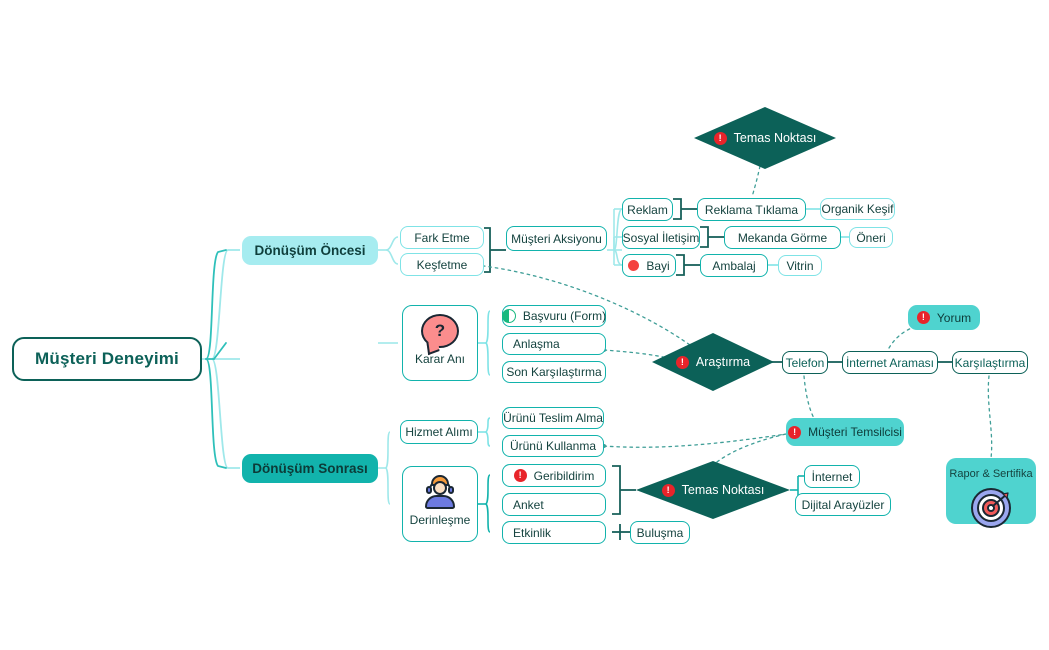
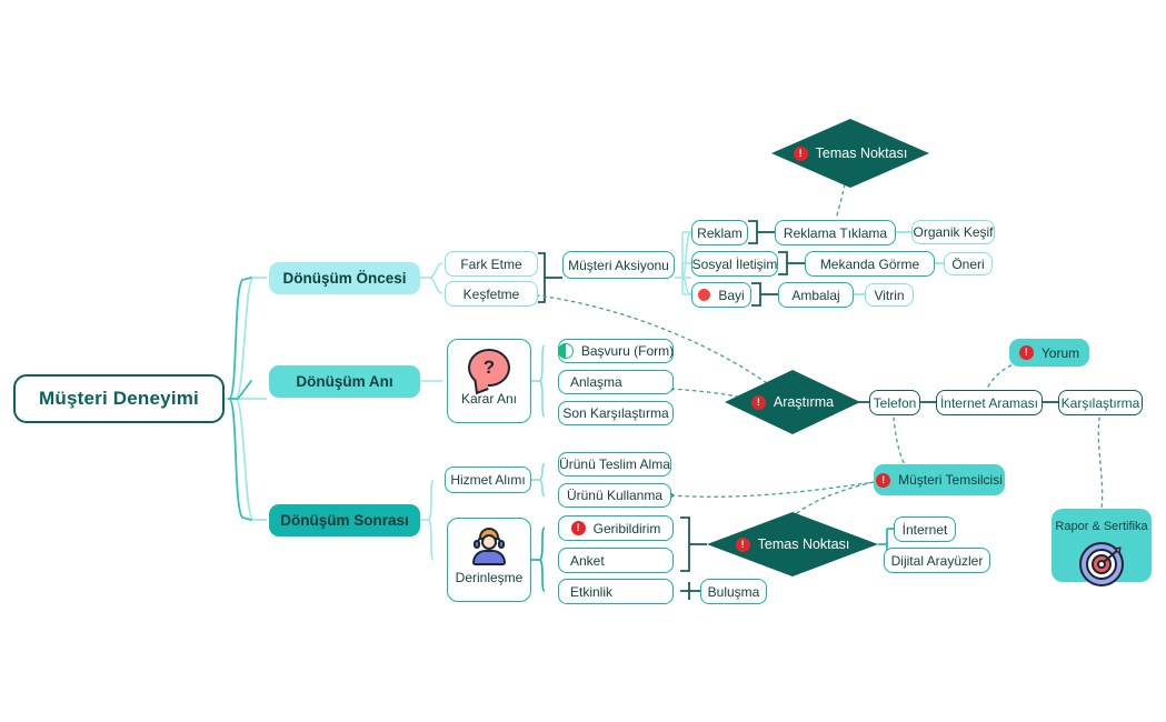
  Müşteri Deneyimi
  Dönüşüm Öncesi
+ Dönüşüm Anı
  Dönüşüm Sonrası
  Fark Etme
  Keşfetme
  Müşteri Aksiyonu
  Reklam
  Sosyal İletişim
  Bayi
  Reklama Tıklama
  Organik Keşif
  Mekanda Görme
  Öneri
  Ambalaj
  Vitrin
  !
  Temas Noktası
  ?
  Karar Anı
  Başvuru (Form)
  Anlaşma
  Son Karşılaştırma
  !
  Araştırma
  Telefon
  İnternet Araması
  Karşılaştırma
  !
  Yorum
  Hizmet Alımı
  Ürünü Teslim Alma
  Ürünü Kullanma
  Derinleşme
  !
  Geribildirim
  Anket
  Etkinlik
  Buluşma
  !
  Temas Noktası
  İnternet
  Dijital Arayüzler
  !
  Müşteri Temsilcisi
  Rapor & Sertifika
